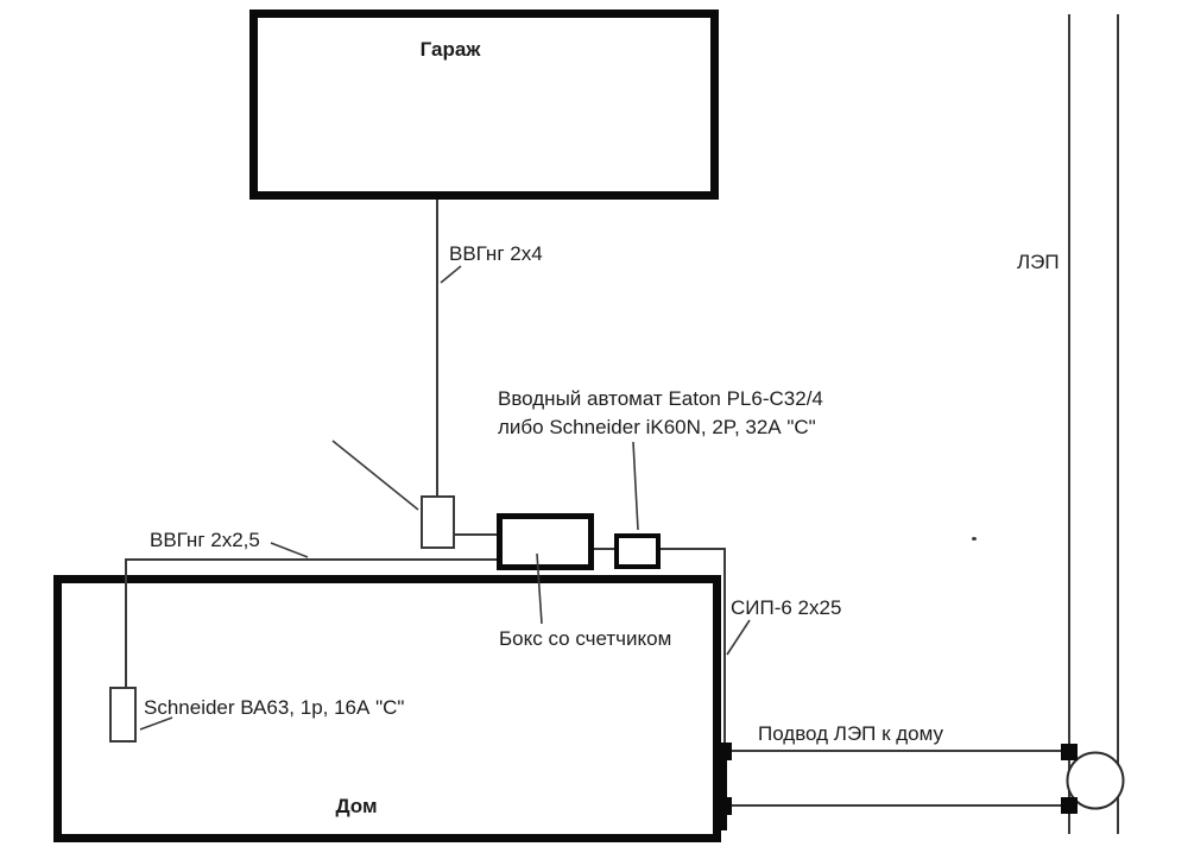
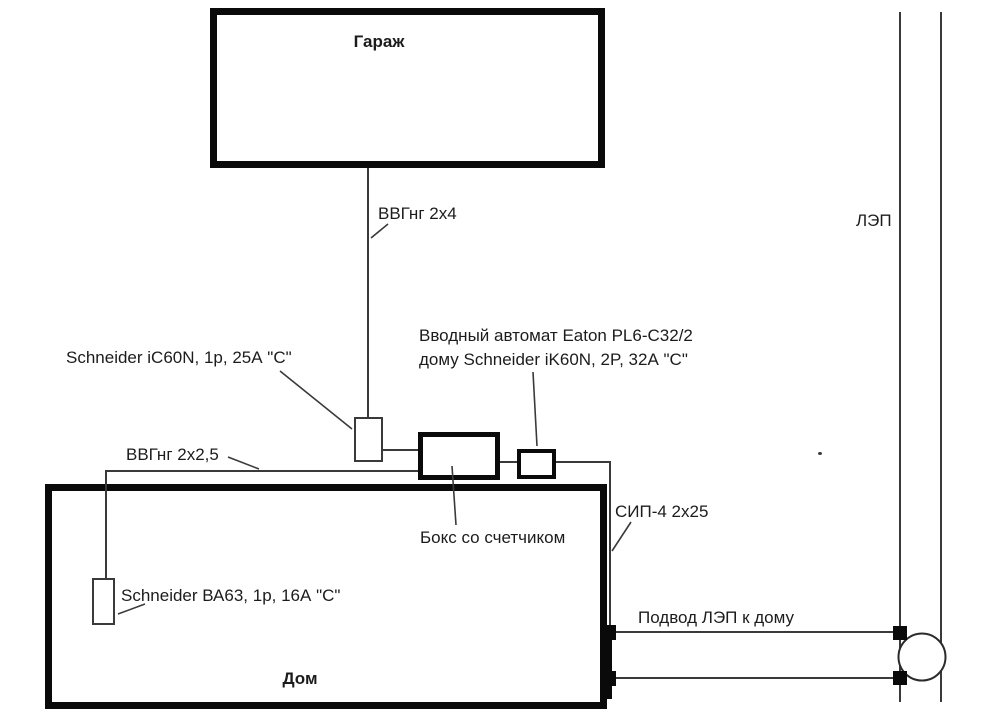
  Гараж
  Дом
  ЛЭП
  ВВГнг 2х4
+ Schneider iC60N, 1p, 25А "С"
- Вводный автомат Eaton PL6-C32/4
+ Вводный автомат Eaton PL6-C32/2
- либо Schneider iK60N, 2P, 32А "С"
+ дому Schneider iK60N, 2P, 32А "С"
  ВВГнг 2х2,5
  Бокс со счетчиком
- СИП-6 2х25
+ СИП-4 2х25
  Schneider ВА63, 1p, 16А "С"
  Подвод ЛЭП к дому
